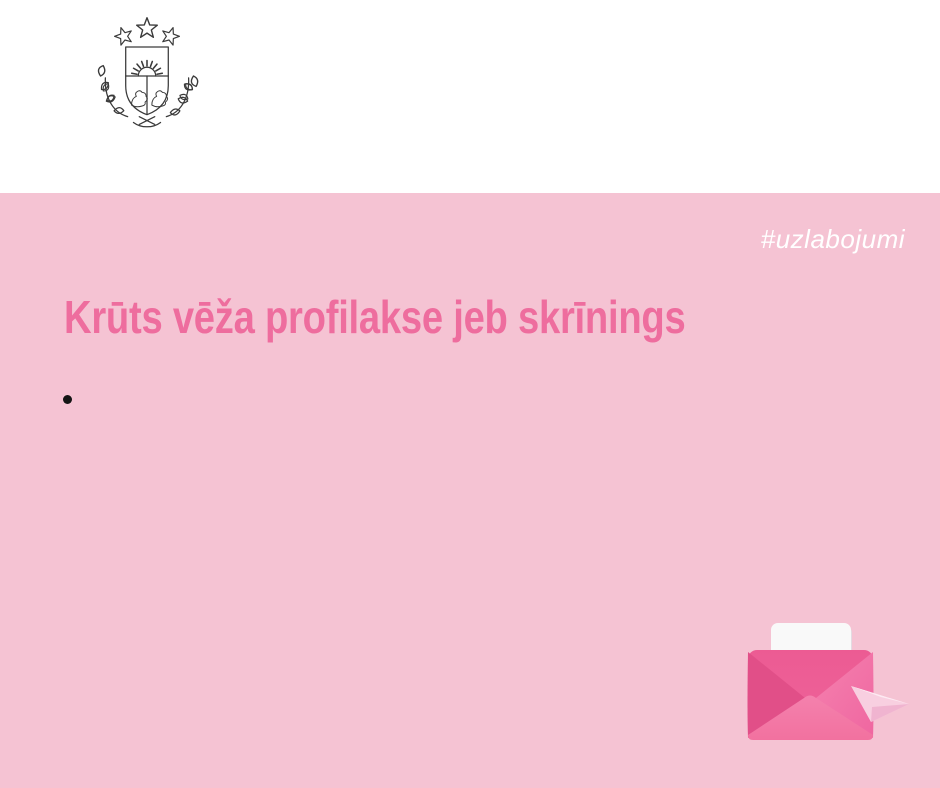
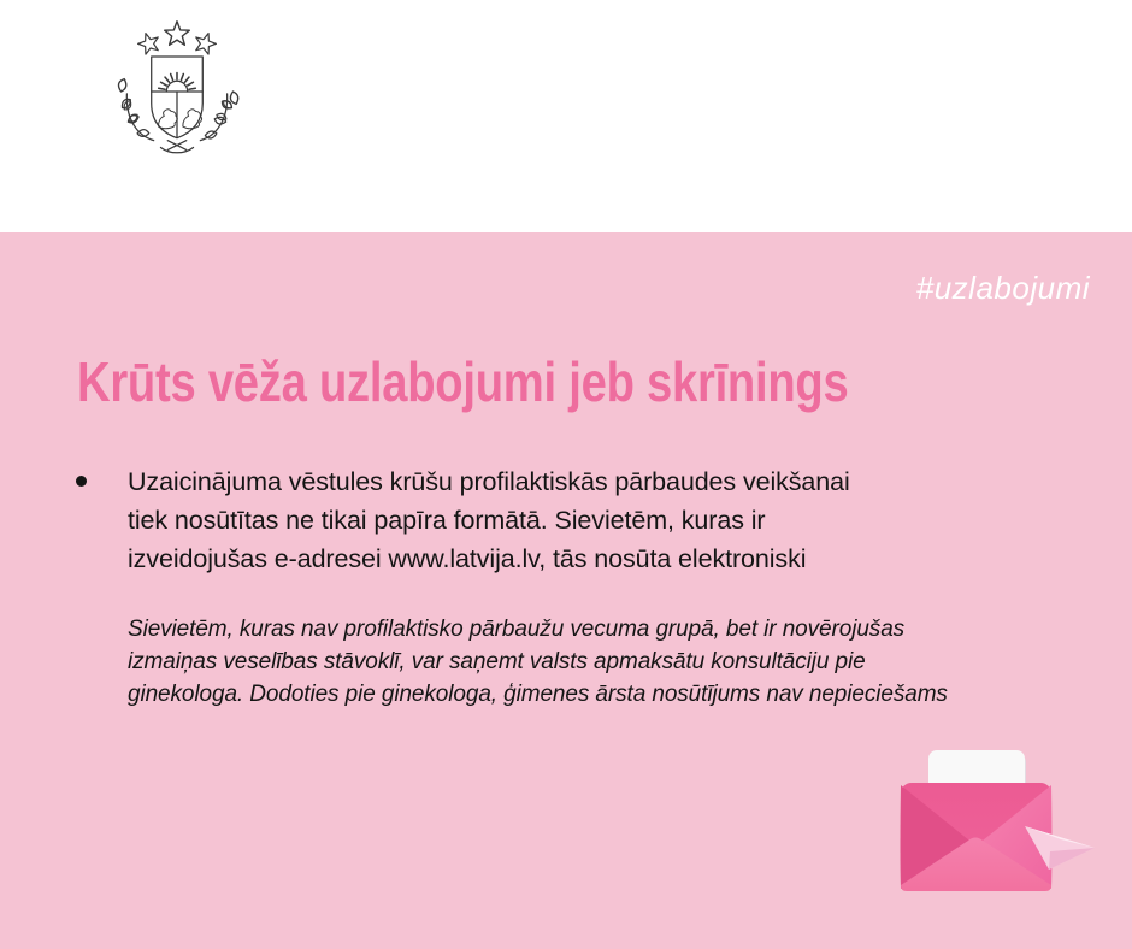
  #uzlabojumi
- Krūts vēža profilakse jeb skrīnings
+ Krūts vēža uzlabojumi jeb skrīnings
+ Uzaicinājuma vēstules krūšu profilaktiskās pārbaudes veikšanai
+ tiek nosūtītas ne tikai papīra formātā. Sievietēm, kuras ir
+ izveidojušas e-adresei www.latvija.lv, tās nosūta elektroniski
+ Sievietēm, kuras nav profilaktisko pārbaužu vecuma grupā, bet ir novērojušas
+ izmaiņas veselības stāvoklī, var saņemt valsts apmaksātu konsultāciju pie
+ ginekologa. Dodoties pie ginekologa, ģimenes ārsta nosūtījums nav nepieciešams
